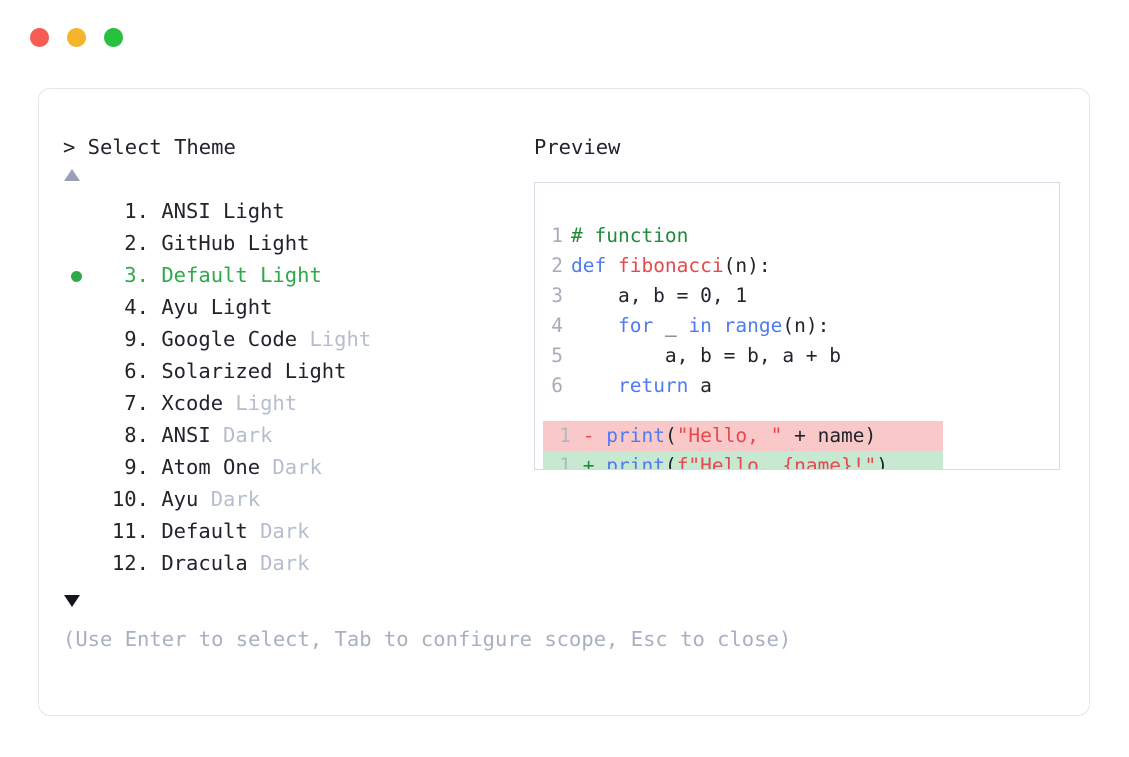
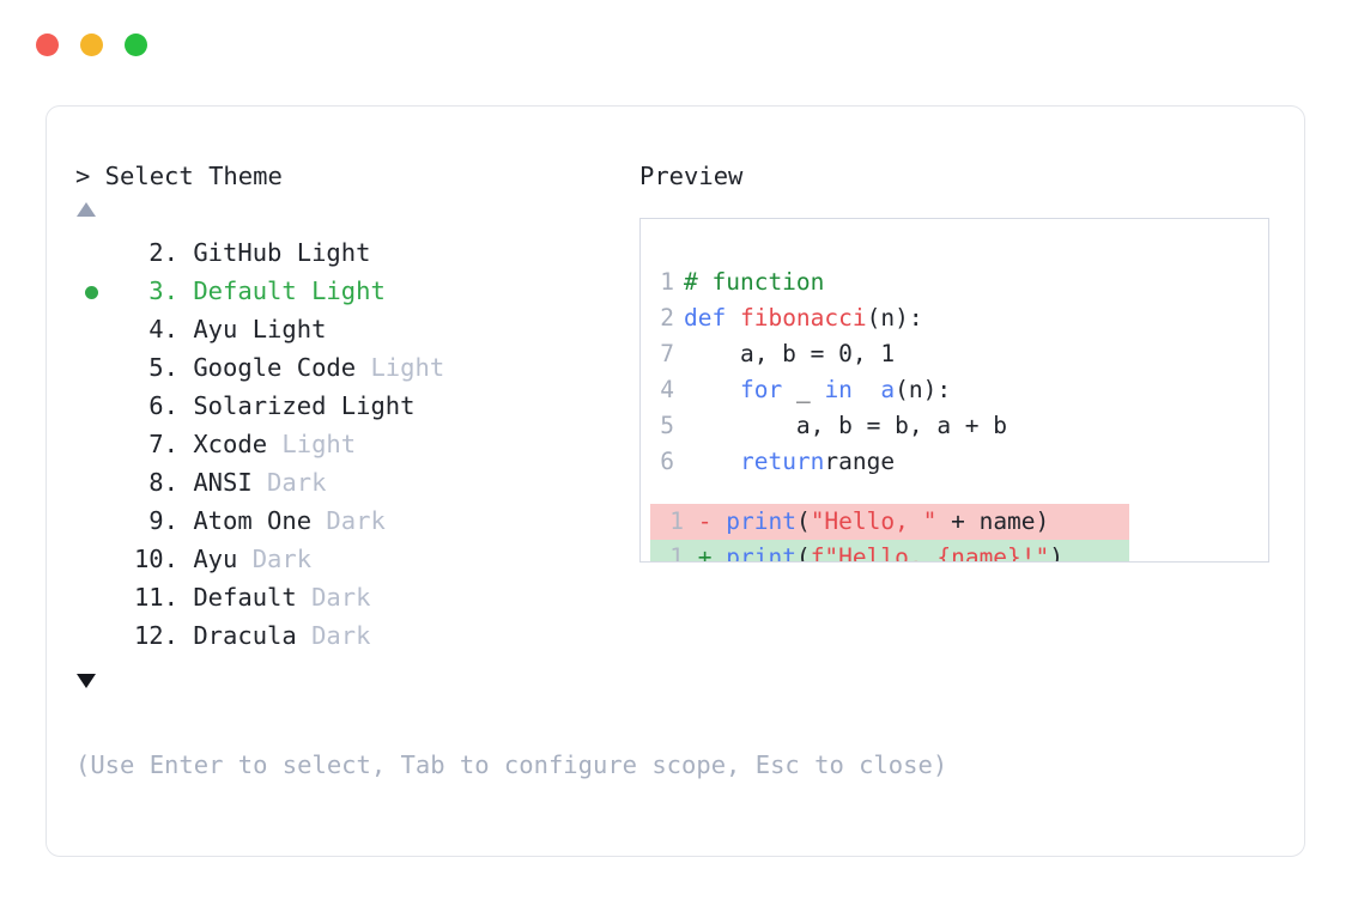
  > Select Theme
- 1. ANSI Light
  2. GitHub Light
  3. Default Light
  4. Ayu Light
- 9. Google Code Light
+ 5. Google Code Light
  6. Solarized Light
  7. Xcode Light
  8. ANSI Dark
  9. Atom One Dark
  10. Ayu Dark
  11. Default Dark
  12. Dracula Dark
  (Use Enter to select, Tab to configure scope, Esc to close)
  Preview
  1 # function
  2 def fibonacci(n):
- 3 a, b = 0, 1
+ 7 a, b = 0, 1
- 4 for _ in range(n):
+ 4 for _ in a(n):
  5 a, b = b, a + b
- 6 return a
+ 6 returnrange
  1 - print("Hello, " + name)
  1 + print(f"Hello, {name}!")
